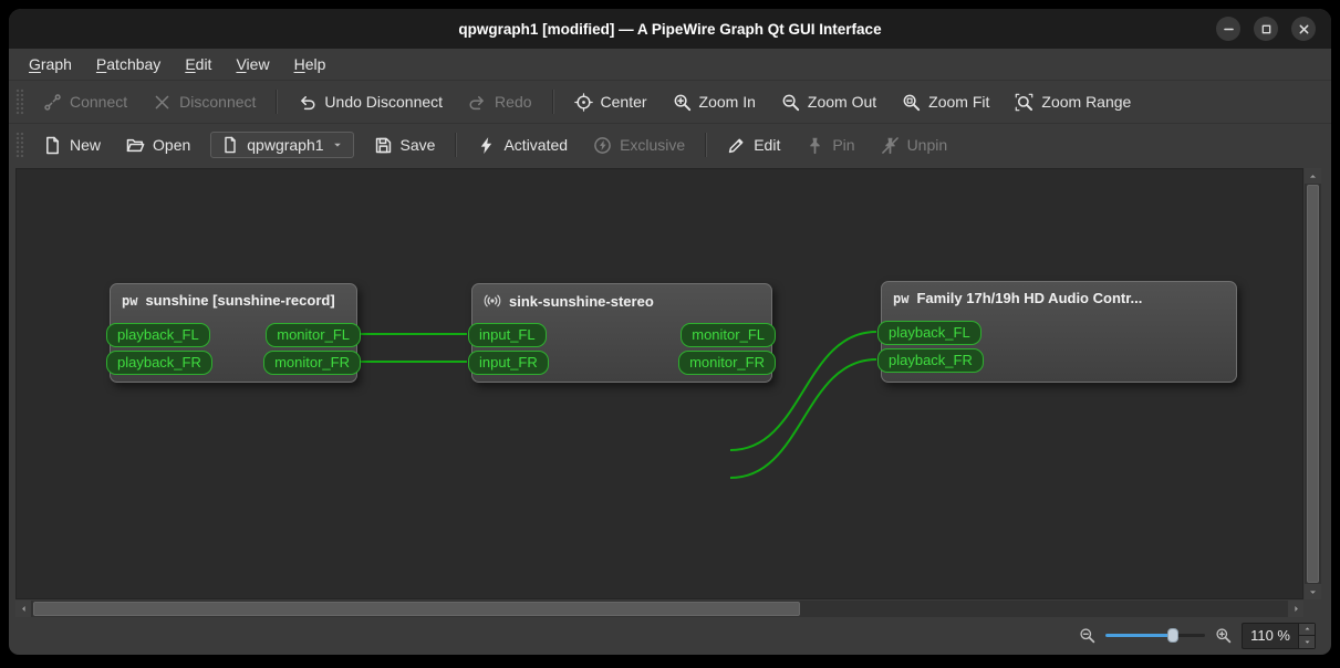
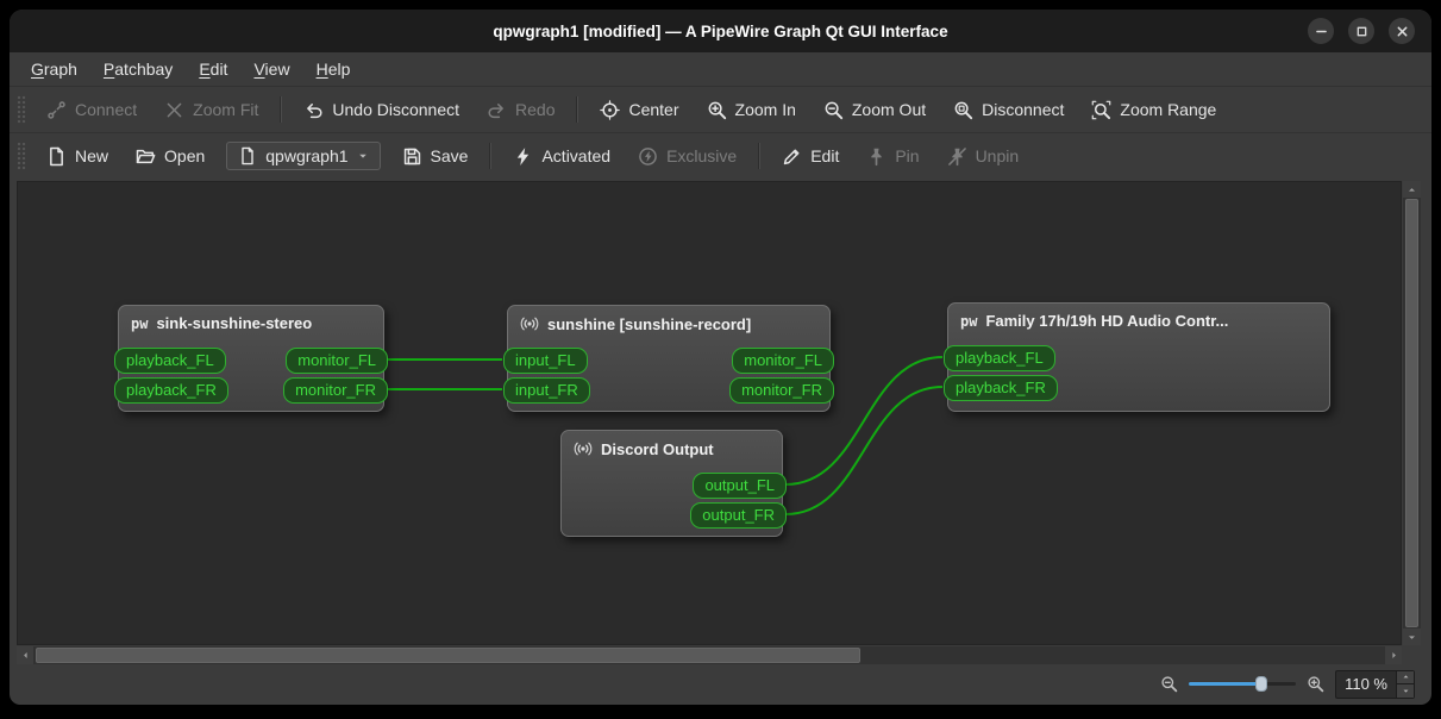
  qpwgraph1 [modified] — A PipeWire Graph Qt GUI Interface
  Graph
  Patchbay
  Edit
  View
  Help
  Connect
- Disconnect
+ Zoom Fit
  Undo Disconnect
  Redo
  Center
  Zoom In
  Zoom Out
- Zoom Fit
+ Disconnect
  Zoom Range
  New
  Open
  qpwgraph1
  Save
  Activated
  Exclusive
  Edit
  Pin
  Unpin
  pw
- sunshine [sunshine-record]
+ sink-sunshine-stereo
  playback_FL
  playback_FR
  monitor_FL
  monitor_FR
- sink-sunshine-stereo
+ sunshine [sunshine-record]
  input_FL
  input_FR
  monitor_FL
  monitor_FR
  pw
  Family 17h/19h HD Audio Contr...
  playback_FL
  playback_FR
+ Discord Output
+ output_FL
+ output_FR
  110 %
